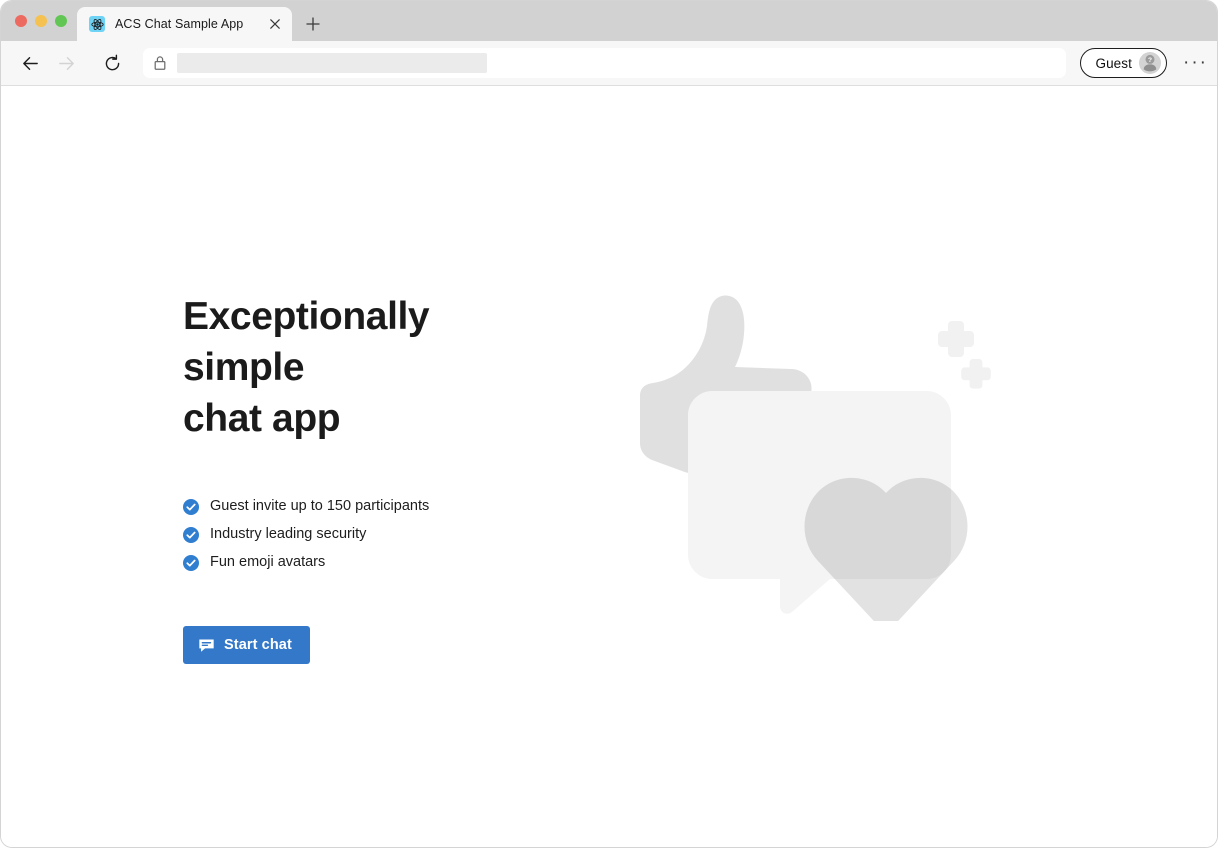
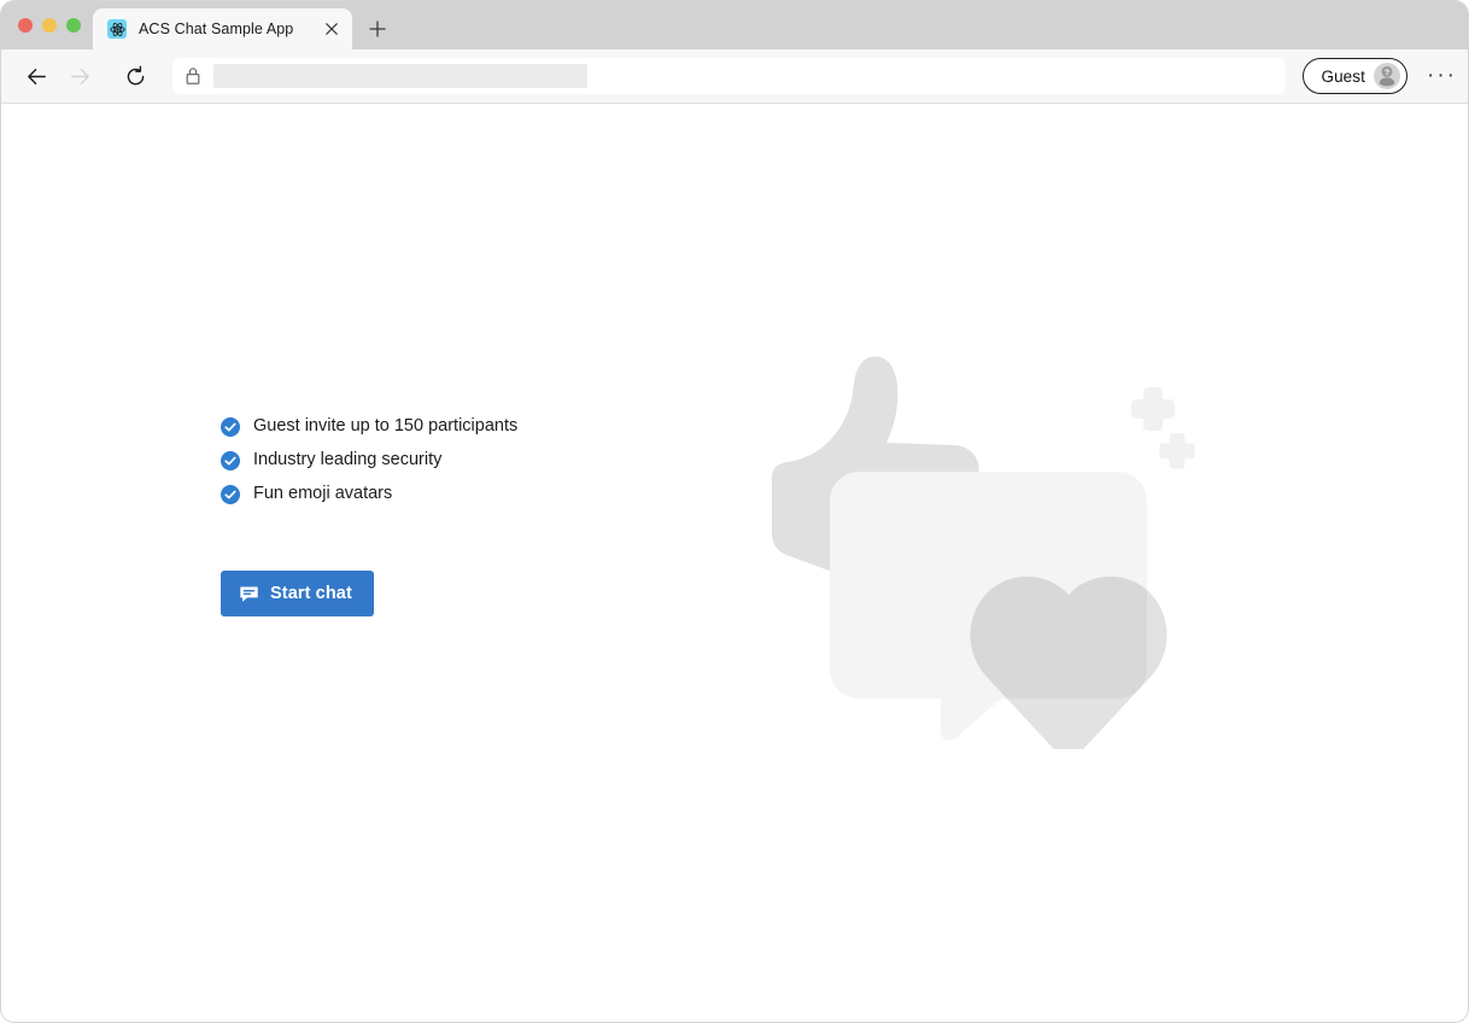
  ACS Chat Sample App
  Guest
  ···
- Exceptionally simple
- chat app
  Guest invite up to 150 participants
  Industry leading security
  Fun emoji avatars
  Start chat
